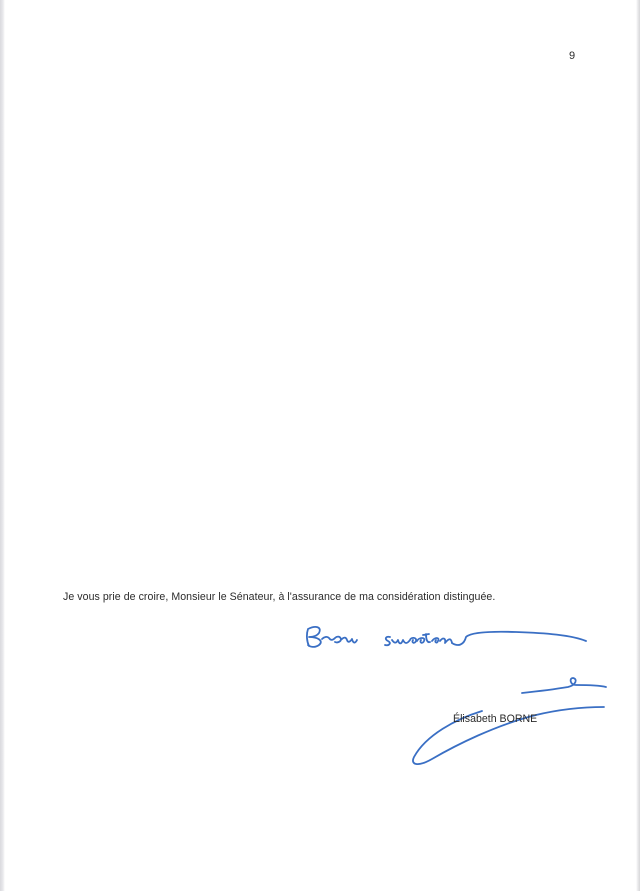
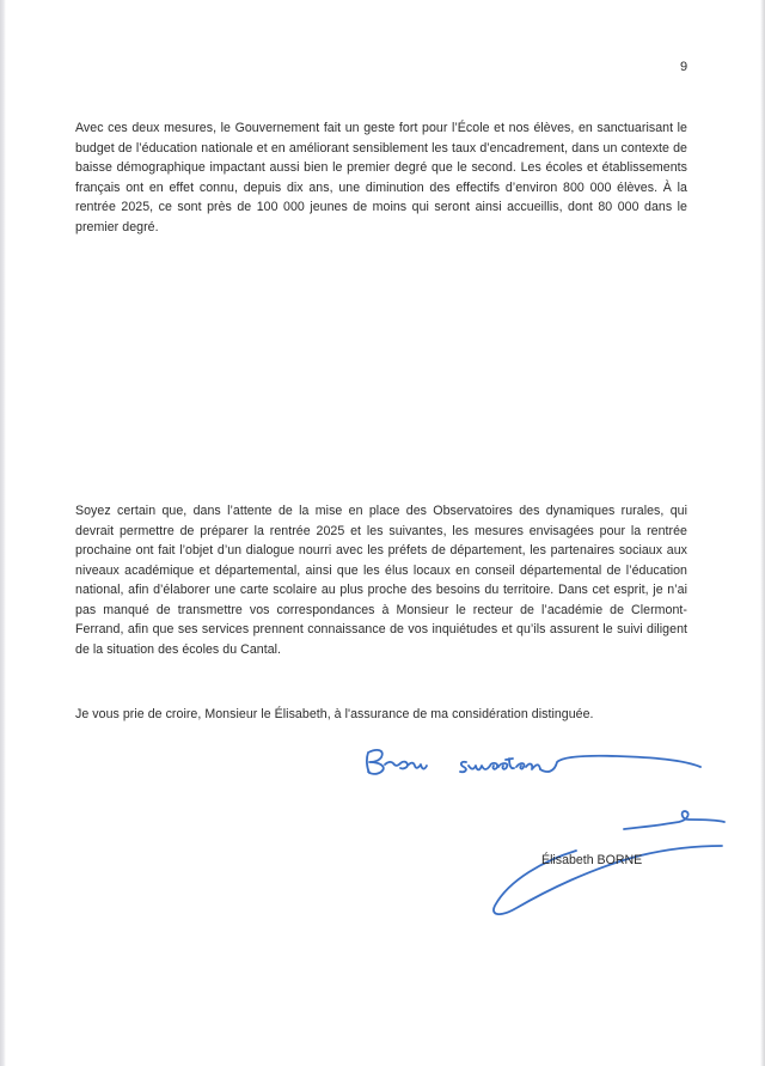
  9
+ Avec ces deux mesures, le Gouvernement fait un geste fort pour l’École et nos élèves, en sanctuarisant le budget de l’éducation nationale et en améliorant sensiblement les taux d’encadrement, dans un contexte de baisse démographique impactant aussi bien le premier degré que le second. Les écoles et établissements français ont en effet connu, depuis dix ans, une diminution des effectifs d’environ 800 000 élèves. À la rentrée 2025, ce sont près de 100 000 jeunes de moins qui seront ainsi accueillis, dont 80 000 dans le premier degré.
+ Soyez certain que, dans l’attente de la mise en place des Observatoires des dynamiques rurales, qui devrait permettre de préparer la rentrée 2025 et les suivantes, les mesures envisagées pour la rentrée prochaine ont fait l’objet d’un dialogue nourri avec les préfets de département, les partenaires sociaux aux niveaux académique et départemental, ainsi que les élus locaux en conseil départemental de l’éducation national, afin d’élaborer une carte scolaire au plus proche des besoins du territoire. Dans cet esprit, je n’ai pas manqué de transmettre vos correspondances à Monsieur le recteur de l’académie de Clermont-Ferrand, afin que ses services prennent connaissance de vos inquiétudes et qu’ils assurent le suivi diligent de la situation des écoles du Cantal.
- Je vous prie de croire, Monsieur le Sénateur, à l'assurance de ma considération distinguée.
+ Je vous prie de croire, Monsieur le Élisabeth, à l'assurance de ma considération distinguée.
  Élisabeth BORNE
